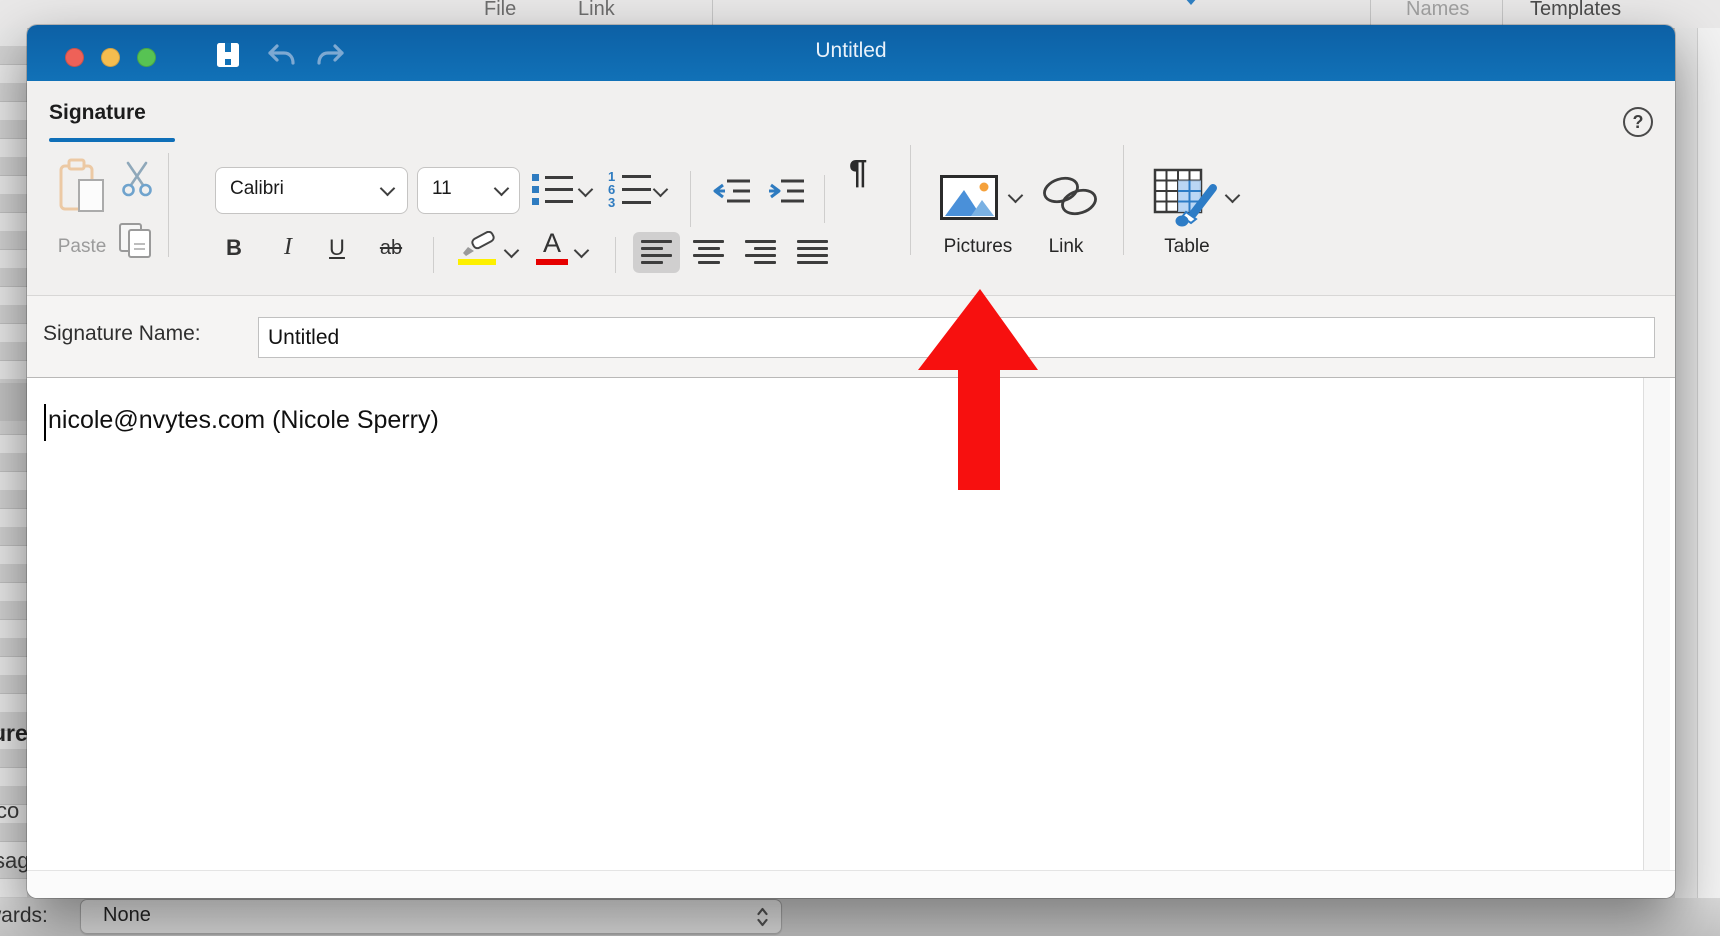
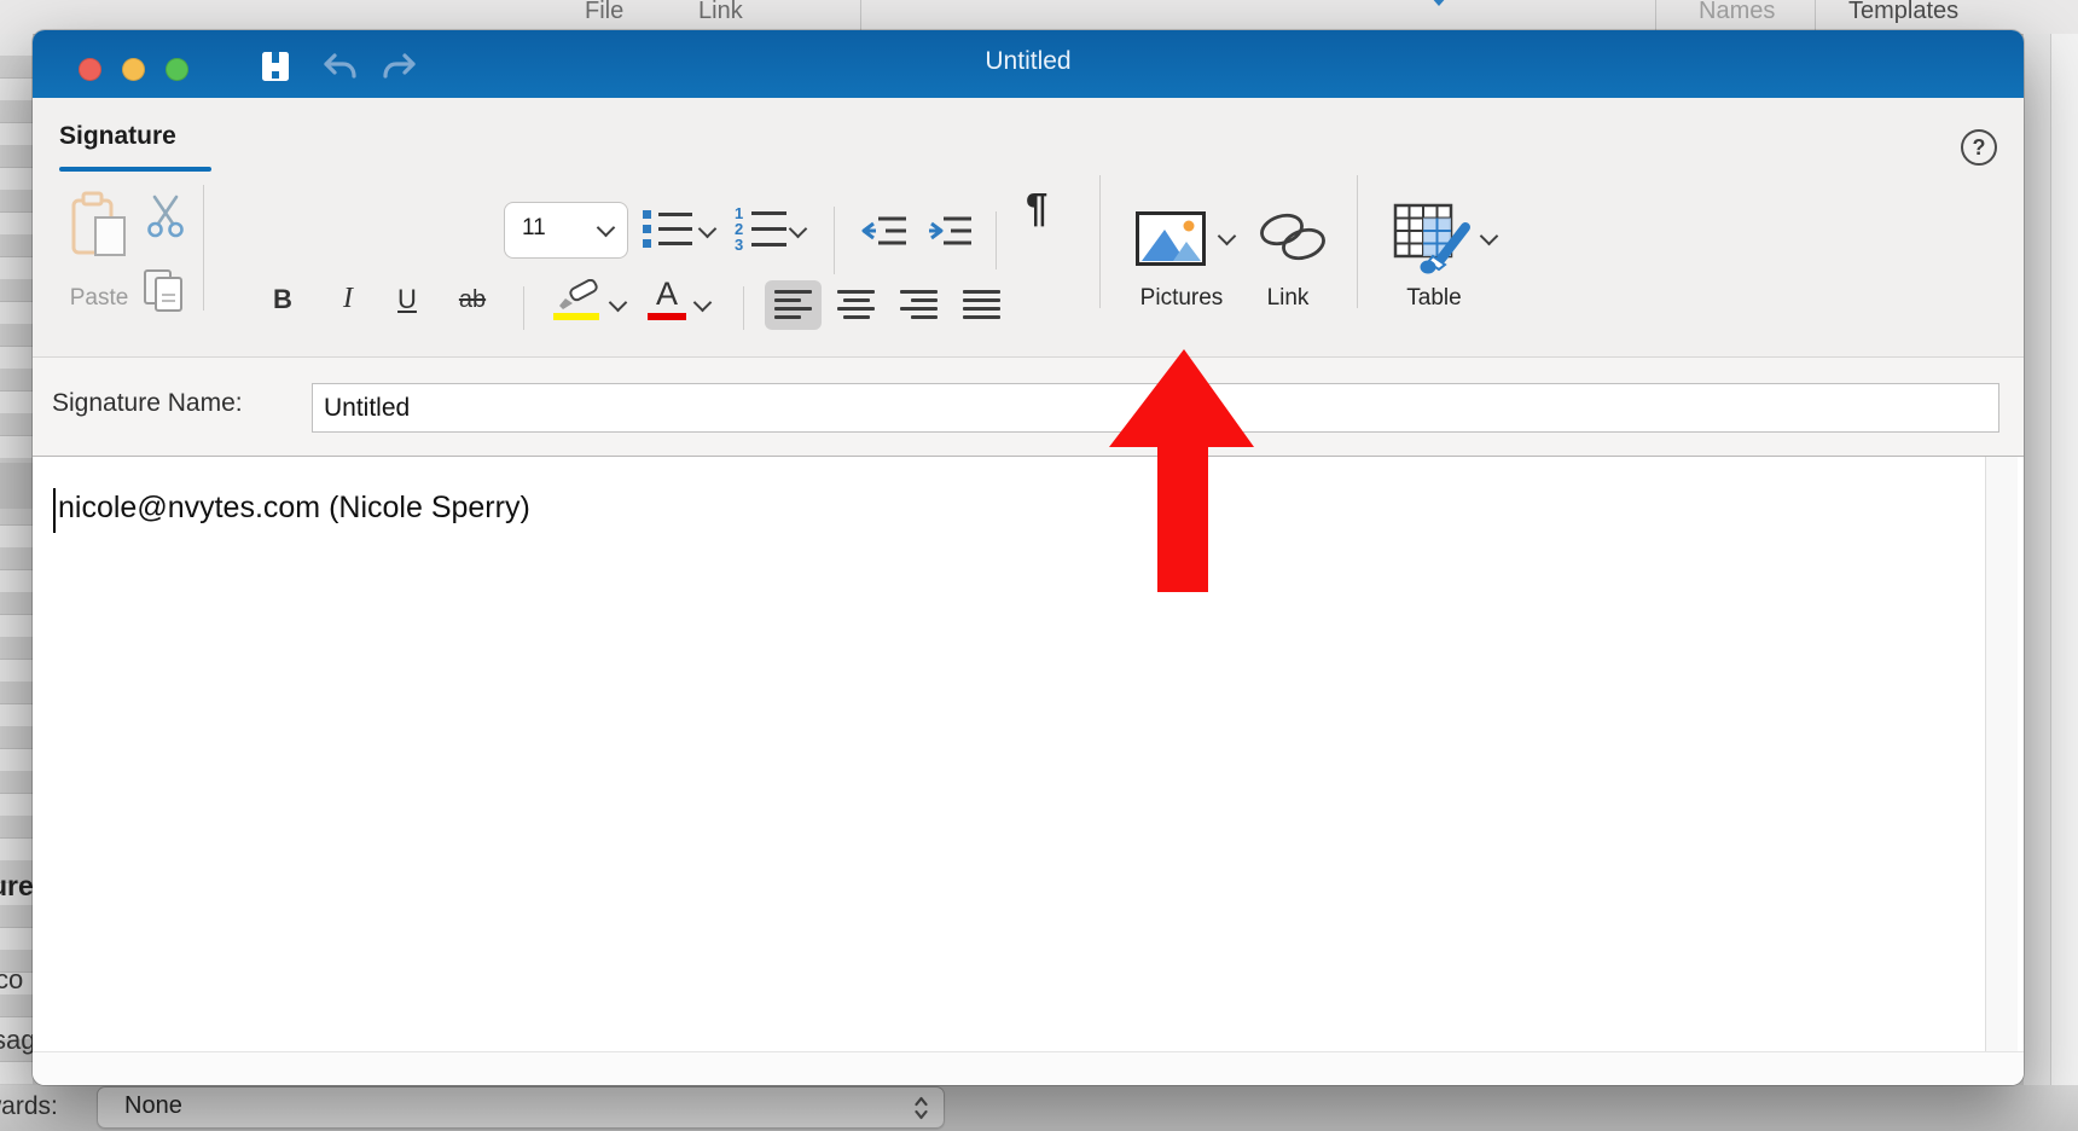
  File
  Link
  Names
  Templates
  co
  ards:
  None
  Untitled
  Signature
  ?
  Paste
- Calibri
  11
  1
- 6
+ 2
  3
  ¶
  Pictures
  Link
  Table
  B
  I
  U
  ab
  A
  Signature Name:
  Untitled
  nicole@nvytes.com (Nicole Sperry)
